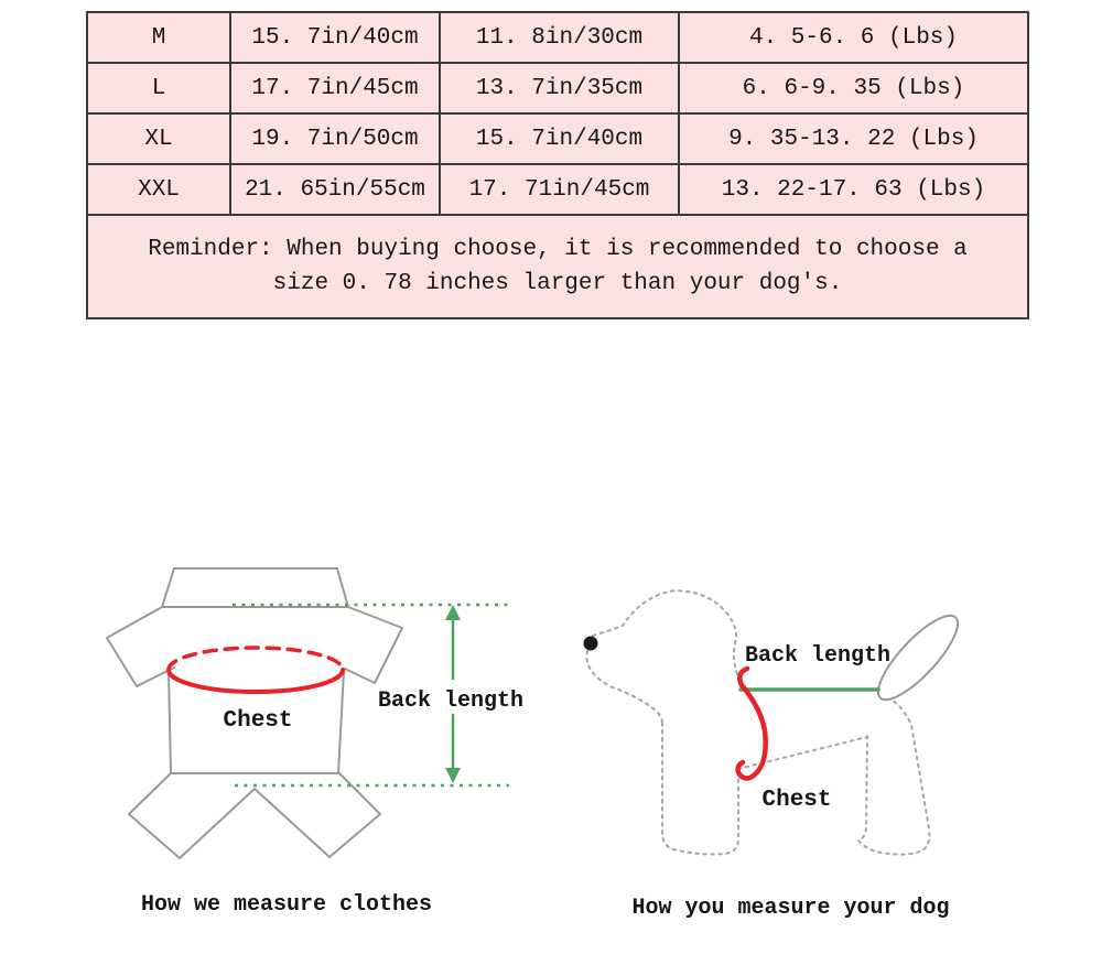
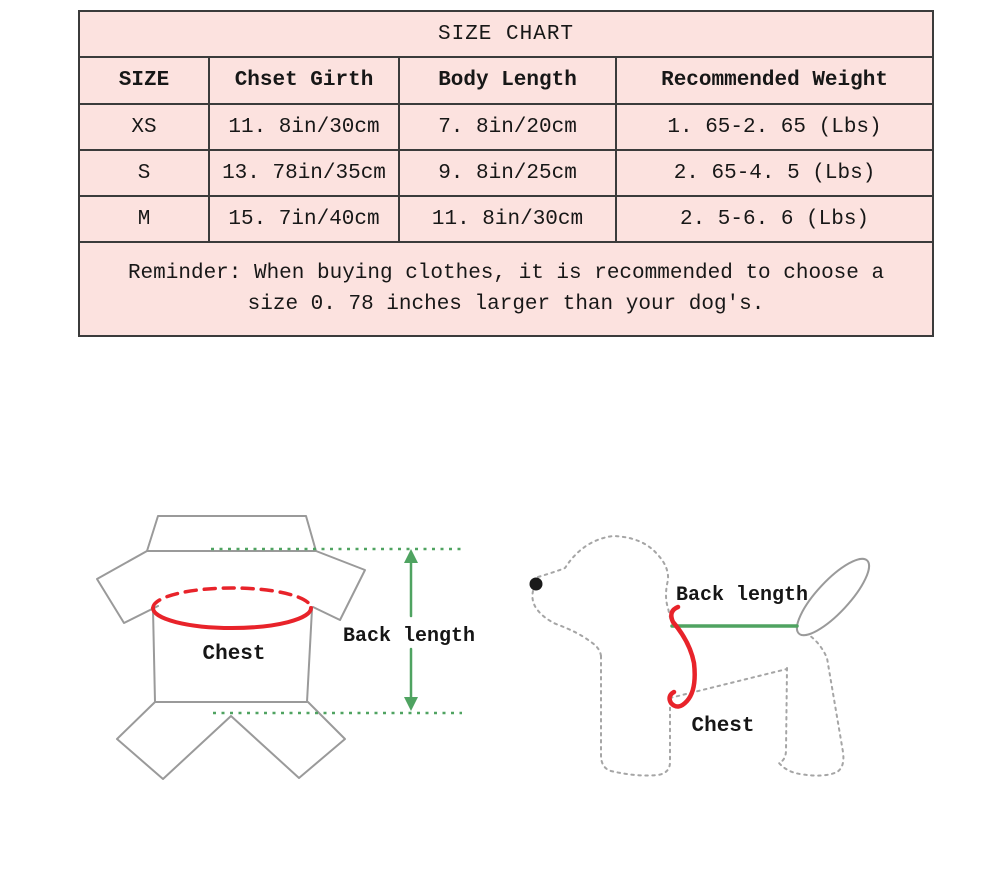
+ SIZE CHART
+ SIZE	Chset Girth	Body Length	Recommended Weight
+ XS	11. 8in/30cm	7. 8in/20cm	1. 65-2. 65 (Lbs)
+ S	13. 78in/35cm	9. 8in/25cm	2. 65-4. 5 (Lbs)
- M	15. 7in/40cm	11. 8in/30cm	4. 5-6. 6 (Lbs)
+ M	15. 7in/40cm	11. 8in/30cm	2. 5-6. 6 (Lbs)
- L	17. 7in/45cm	13. 7in/35cm	6. 6-9. 35 (Lbs)
- XL	19. 7in/50cm	15. 7in/40cm	9. 35-13. 22 (Lbs)
- XXL	21. 65in/55cm	17. 71in/45cm	13. 22-17. 63 (Lbs)
- Reminder: When buying choose, it is recommended to choose a size 0. 78 inches larger than your dog's.
+ Reminder: When buying clothes, it is recommended to choose a size 0. 78 inches larger than your dog's.
  Chest
  Back length
  Back length
  Chest
- How we measure clothes
- How you measure your dog
